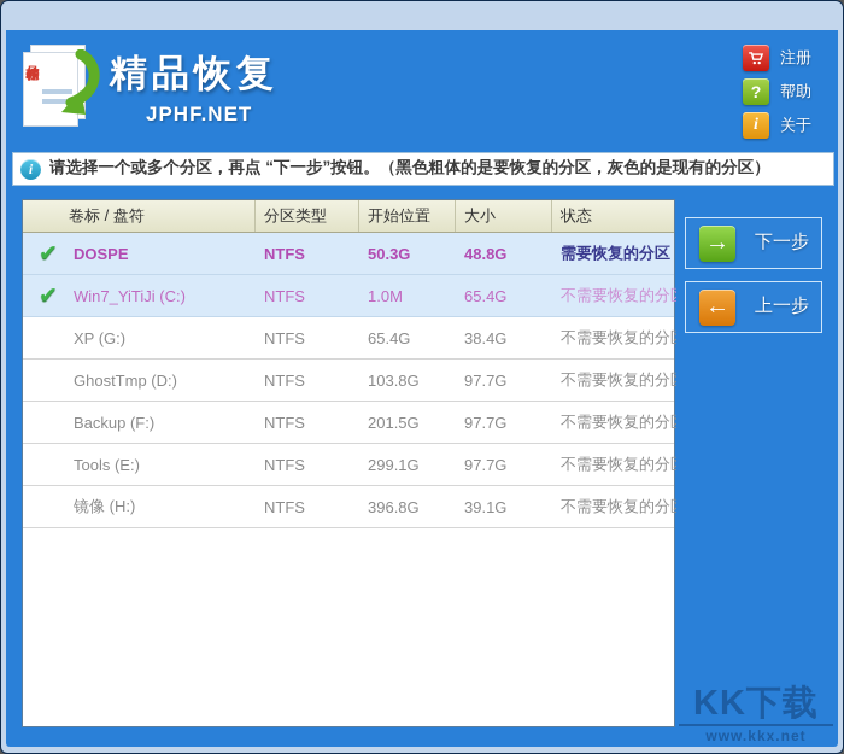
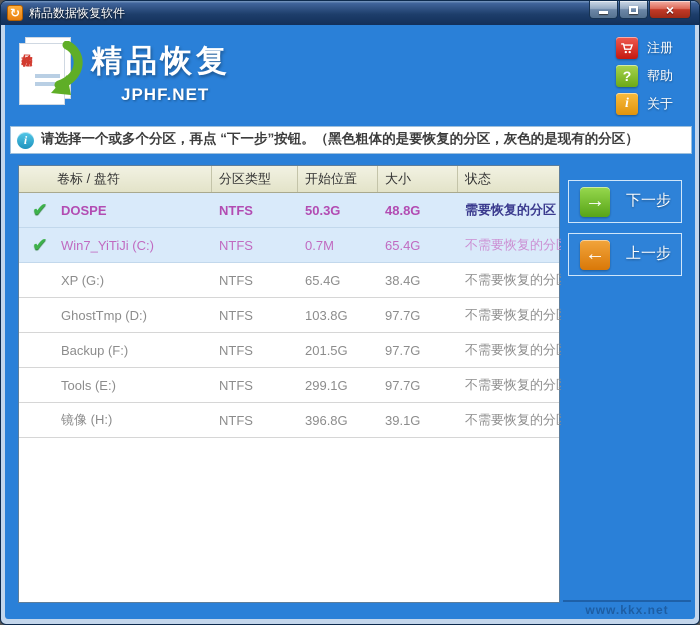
+ ↻
+ 精品数据恢复软件
+ ×
  精品恢复
  JPHF.NET
  注册
  ?
  帮助
  i
  关于
  i
  请选择一个或多个分区，再点 “下一步”按钮。（黑色粗体的是要恢复的分区，灰色的是现有的分区）
  卷标 / 盘符
  分区类型
  开始位置
  大小
  状态
  ✔
  DOSPE
  NTFS
  50.3G
  48.8G
  需要恢复的分区
  ✔
  Win7_YiTiJi (C:)
  NTFS
- 1.0M
+ 0.7M
  65.4G
  不需要恢复的分
  XP (G:)
  NTFS
  65.4G
  38.4G
  不需要恢复的分
  GhostTmp (D:)
  NTFS
  103.8G
  97.7G
  不需要恢复的分
  Backup (F:)
  NTFS
  201.5G
  97.7G
  不需要恢复的分
  Tools (E:)
  NTFS
  299.1G
  97.7G
  不需要恢复的分
  镜像 (H:)
  NTFS
  396.8G
  39.1G
  不需要恢复的分
  →
  下一步
  ←
  上一步
- KK下载
  www.kkx.net
